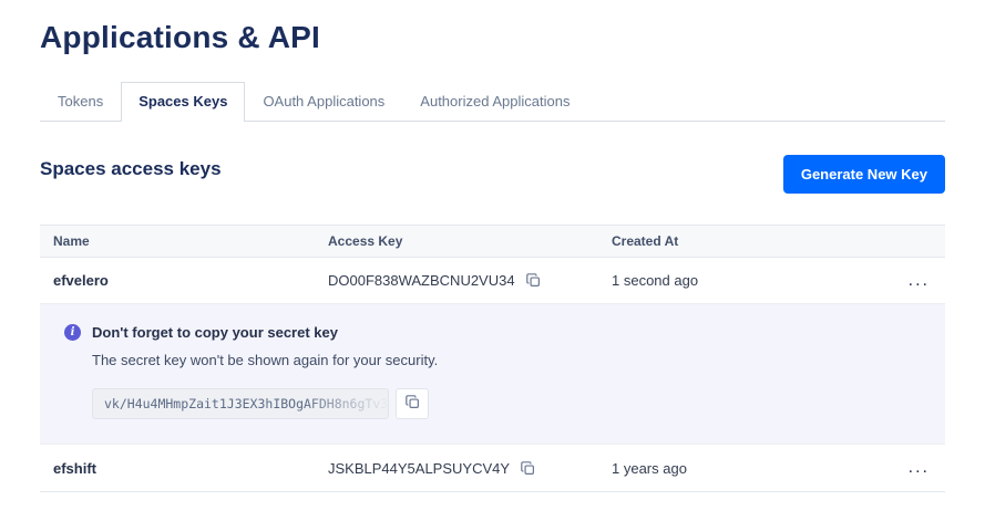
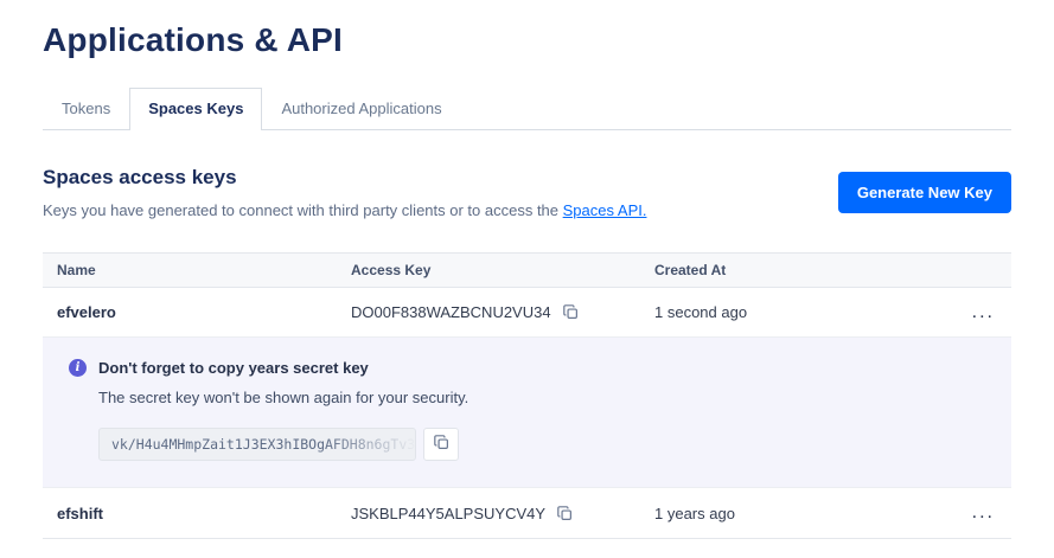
  Applications & API
  Tokens
  Spaces Keys
- OAuth Applications
  Authorized Applications
  Spaces access keys
+ Keys you have generated to connect with third party clients or to access the Spaces API.
  Generate New Key
  Name
  Access Key
  Created At
  efvelero
  DO00F838WAZBCNU2VU34
  1 second ago
  ...
  i
- Don't forget to copy your secret key
+ Don't forget to copy years secret key
  The secret key won't be shown again for your security.
  vk/H4u4MHmpZait1J3EX3hIBOgAFDH8n6gTv3
  efshift
  JSKBLP44Y5ALPSUYCV4Y
  1 years ago
  ...
